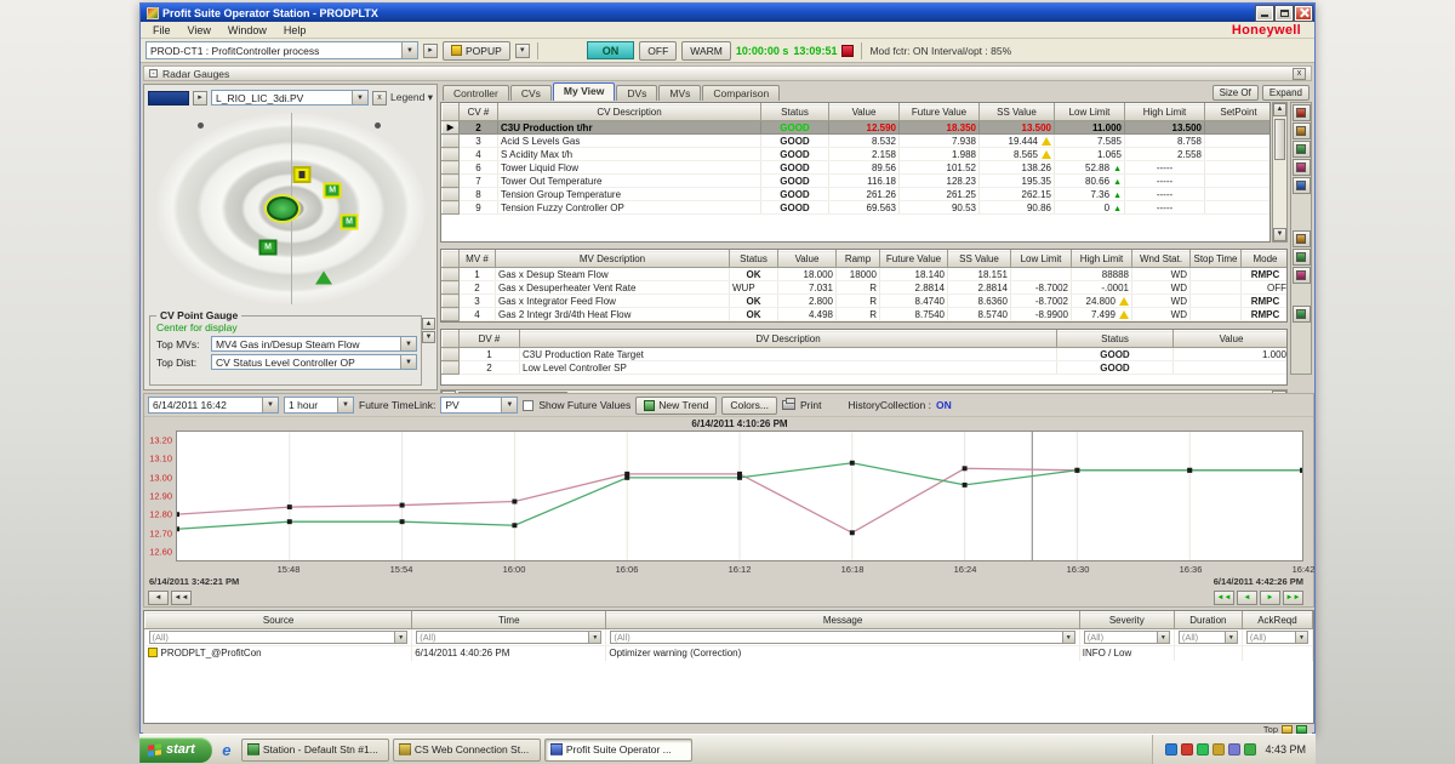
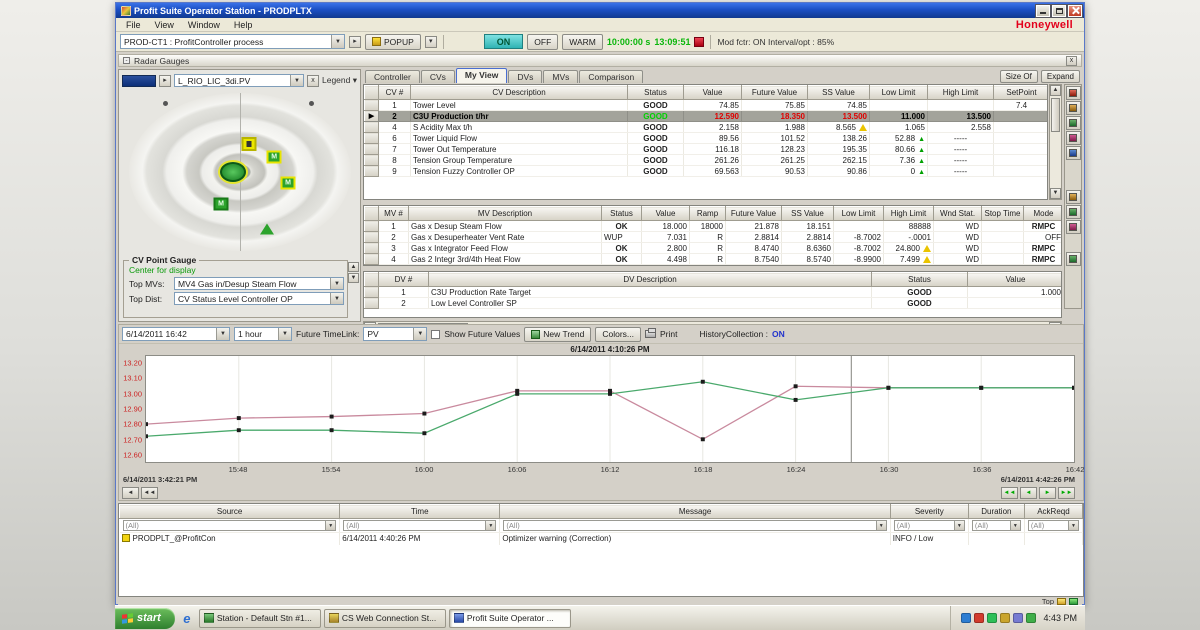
  Profit Suite Operator Station - PRODPLTX
  File
  View
  Window
  Help
  Honeywell
  PROD-CT1 : ProfitController process
  POPUP
  ON
  OFF
  WARM
  10:00:00 s
  13:09:51
  Mod fctr: ON Interval/opt : 85%
  Radar Gauges
  L_RIO_LIC_3di.PV
  Legend ▾
  CV Point Gauge
  Center for display
  Top MVs:
  MV4 Gas in/Desup Steam Flow
  Top Dist:
  CV Status Level Controller OP
  Controller
  CVs
  My View
  DVs
  MVs
  Comparison
  Size Of
  Expand
  	CV #	CV Description	Status	Value	Future Value	SS Value	Low Limit	High Limit	SetPoint
+ 	1	Tower Level	GOOD	74.85	75.85	74.85			7.4
  	2	C3U Production t/hr	GOOD	12.590	18.350	13.500	11.000	13.500
- 	3	Acid S Levels Gas	GOOD	8.532	7.938	19.444	7.585	8.758
  	4	S Acidity Max t/h	GOOD	2.158	1.988	8.565	1.065	2.558
  	6	Tower Liquid Flow	GOOD	89.56	101.52	138.26	52.88	-----
  	7	Tower Out Temperature	GOOD	116.18	128.23	195.35	80.66	-----
  	8	Tension Group Temperature	GOOD	261.26	261.25	262.15	7.36	-----
  	9	Tension Fuzzy Controller OP	GOOD	69.563	90.53	90.86	0	-----
  	MV #	MV Description	Status	Value	Ramp	Future Value	SS Value	Low Limit	High Limit	Wnd Stat.	Stop Time	Mode
- 	1	Gas x Desup Steam Flow	OK	18.000	18000	18.140	18.151		88888	WD		RMPC
+ 	1	Gas x Desup Steam Flow	OK	18.000	18000	21.878	18.151		88888	WD		RMPC
  	2	Gas x Desuperheater Vent Rate	WUP	7.031	R	2.8814	2.8814	-8.7002	-.0001	WD		OFF
  	3	Gas x Integrator Feed Flow	OK	2.800	R	8.4740	8.6360	-8.7002	24.800	WD		RMPC
  	4	Gas 2 Integr 3rd/4th Heat Flow	OK	4.498	R	8.7540	8.5740	-8.9900	7.499	WD		RMPC
  	DV #	DV Description	Status	Value
  	1	C3U Production Rate Target	GOOD	1.000
  	2	Low Level Controller SP	GOOD
  6/14/2011 16:42
  1 hour
  Future TimeLink:
  PV
  Show Future Values
  New Trend
  Colors...
  Print
  HistoryCollection :
  ON
  6/14/2011 4:10:26 PM
  13.20
  13.10
  13.00
  12.90
  12.80
  12.70
  12.60
  15:48
  15:54
  16:00
  16:06
  16:12
  16:18
  16:24
  16:30
  16:36
  16:42
  6/14/2011 3:42:21 PM
  6/14/2011 4:42:26 PM
  Source	Time	Message	Severity	Duration	AckReqd
  (All)	(All)	(All)	(All)	(All)	(All)
  PRODPLT_@ProfitCon	6/14/2011 4:40:26 PM	Optimizer warning (Correction)	INFO / Low
  Top
  start
  e
  Station - Default Stn #1...
  CS Web Connection St...
  Profit Suite Operator ...
  4:43 PM
